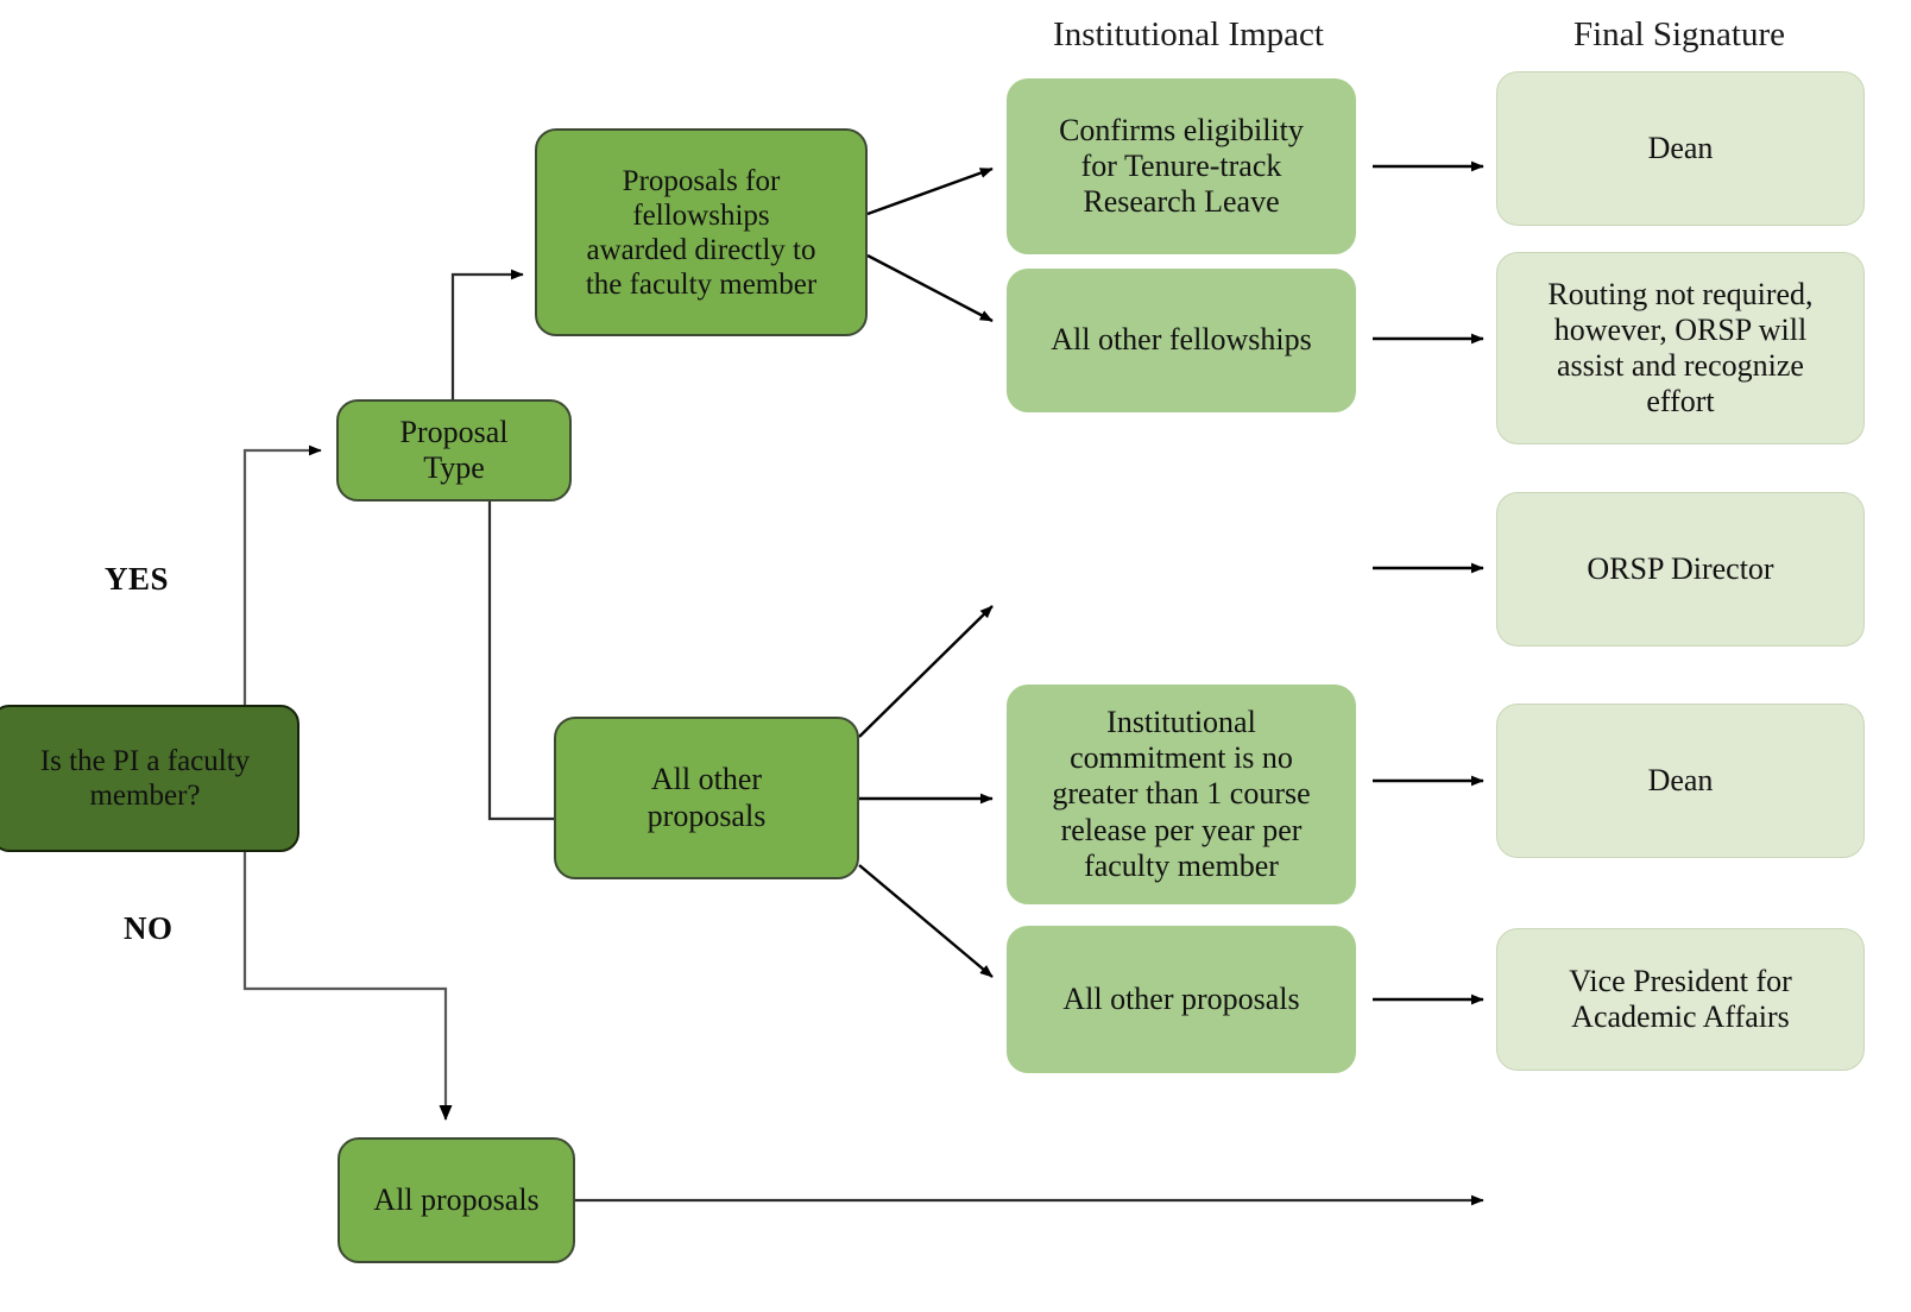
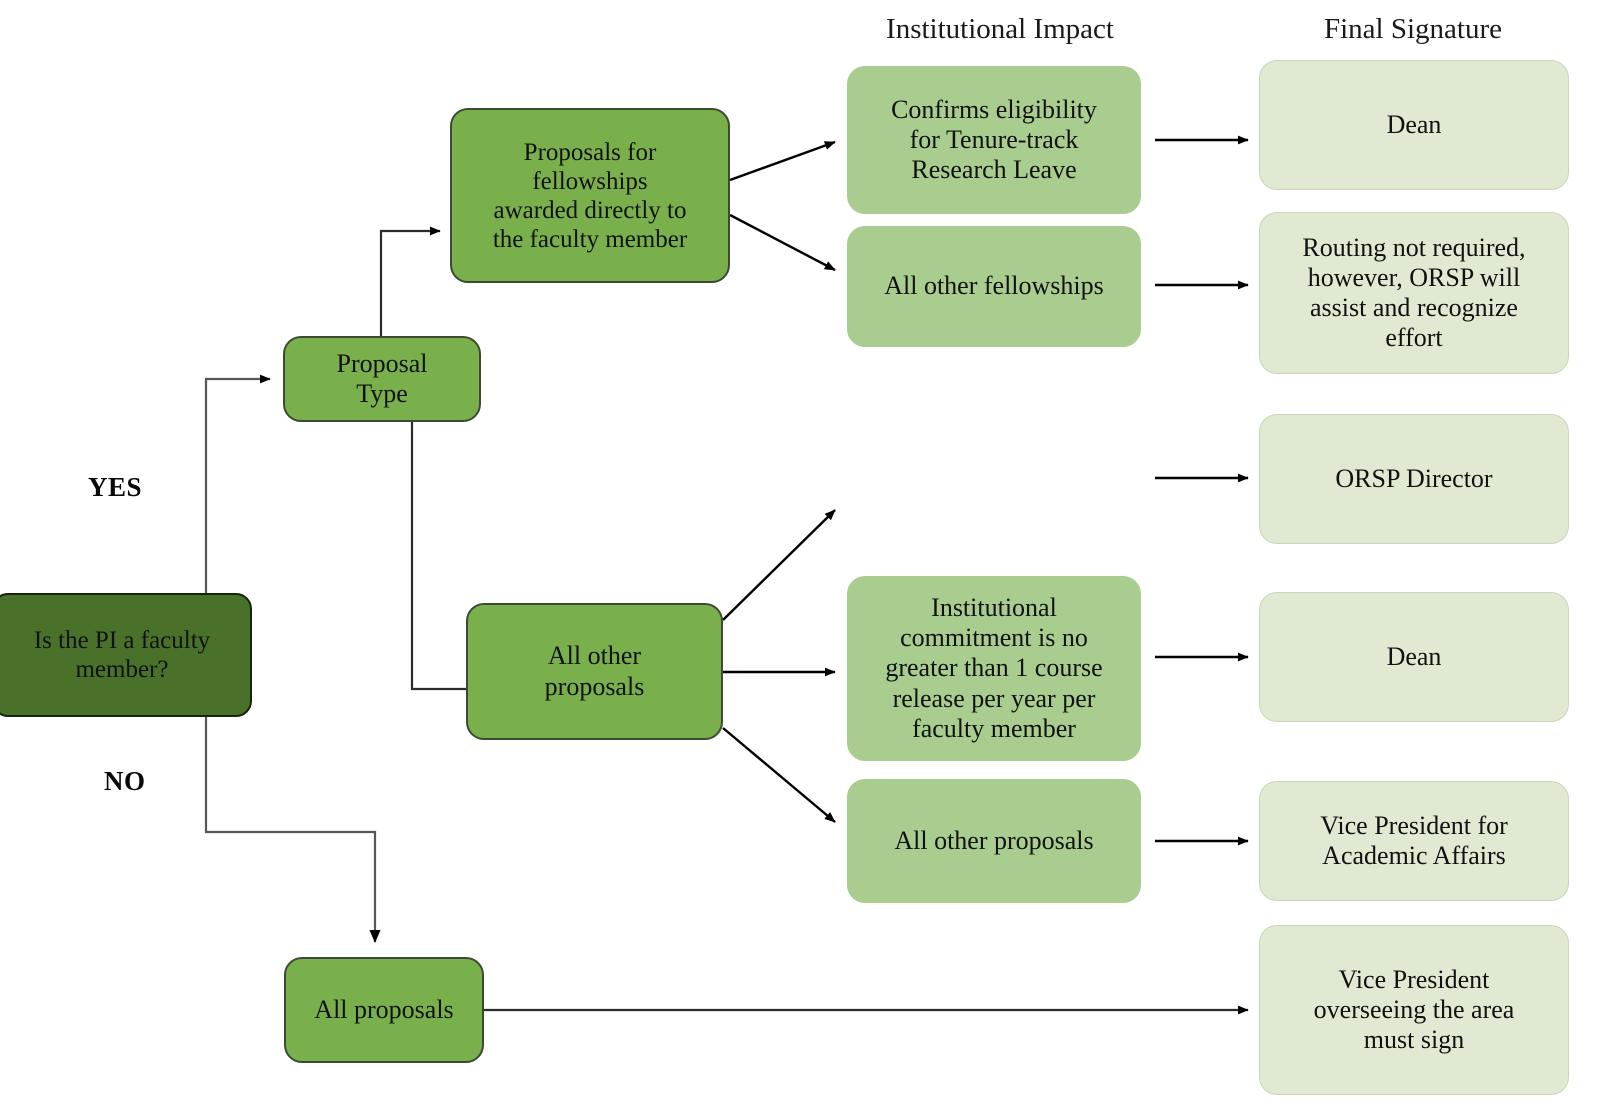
  Institutional Impact
  Final Signature
  YES
  NO
  Is the PI a faculty
  member?
  Proposal
  Type
  Proposals for
  fellowships
  awarded directly to
  the faculty member
  All other
  proposals
  All proposals
  Confirms eligibility
  for Tenure-track
  Research Leave
  All other fellowships
  Institutional
  commitment is no
  greater than 1 course
  release per year per
  faculty member
  All other proposals
  Dean
  Routing not required,
  however, ORSP will
  assist and recognize
  effort
  ORSP Director
  Dean
  Vice President for
  Academic Affairs
+ Vice President
+ overseeing the area
+ must sign
